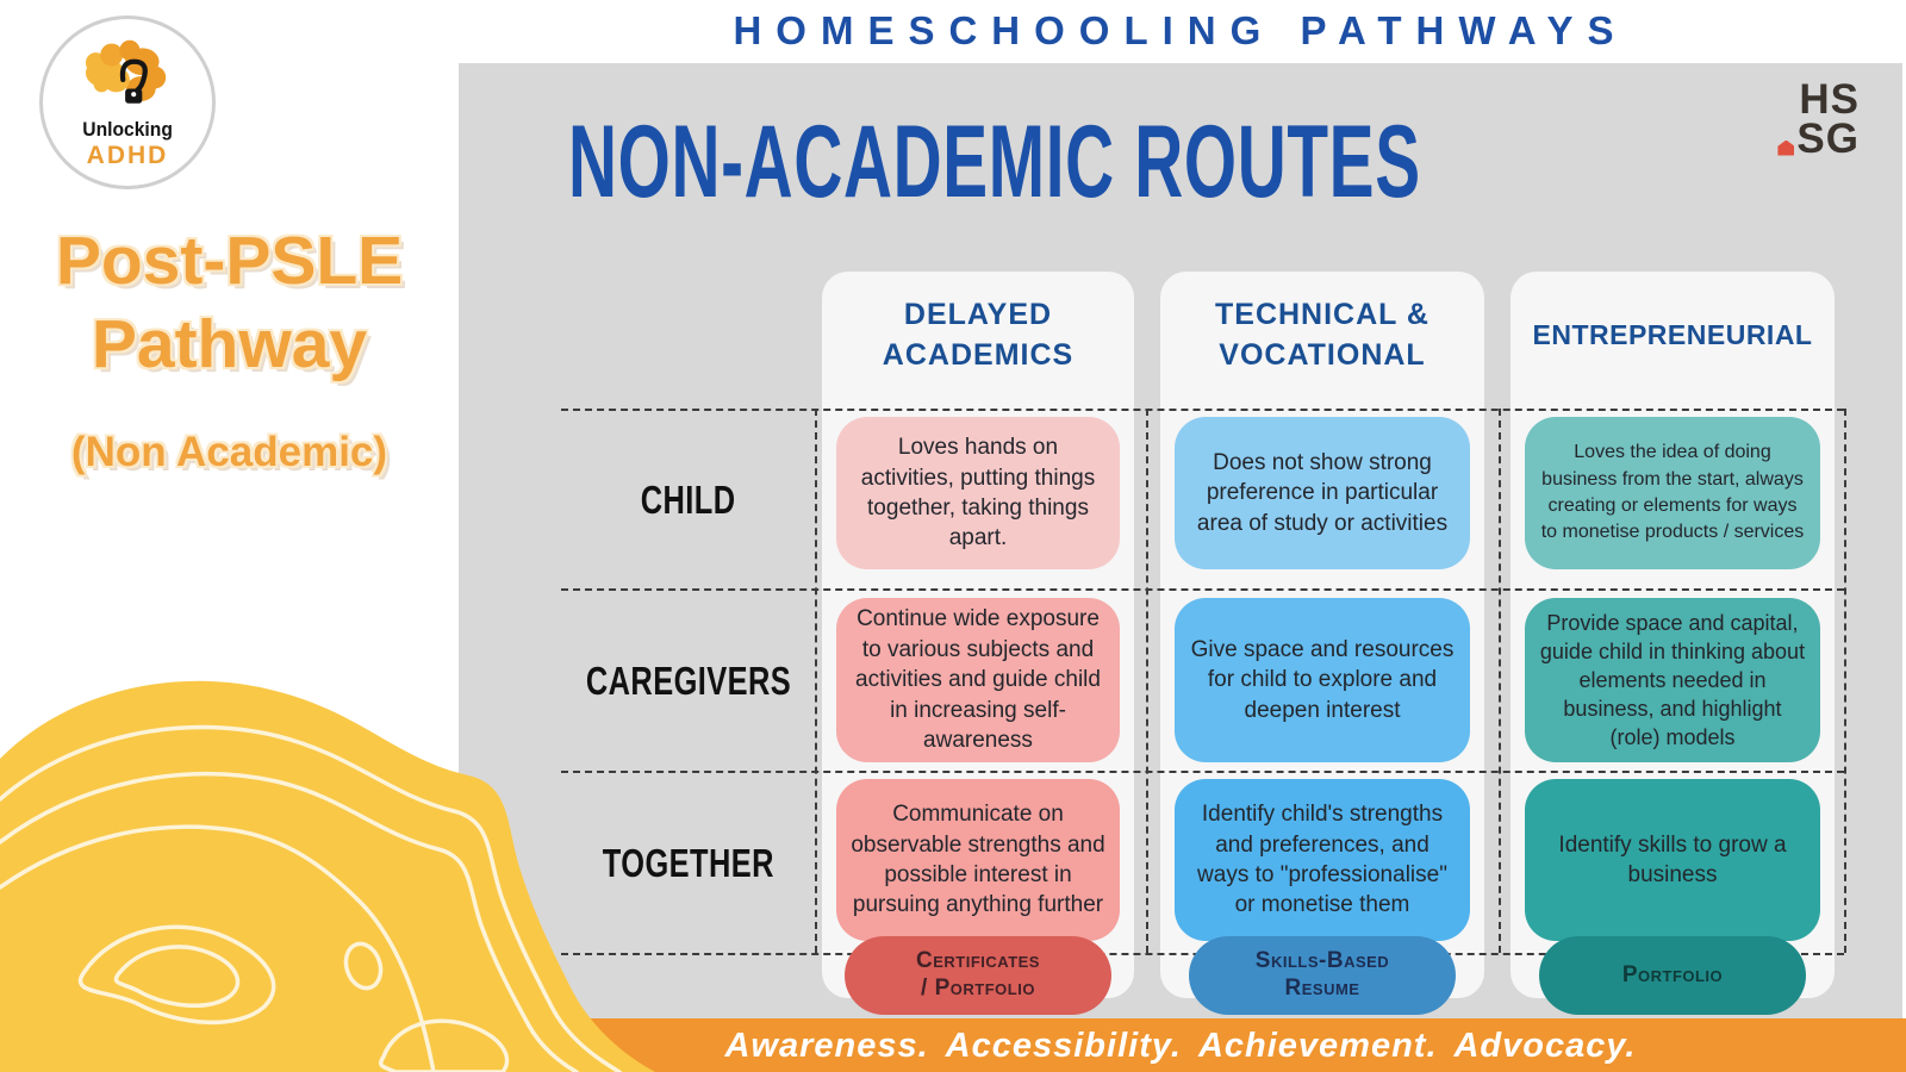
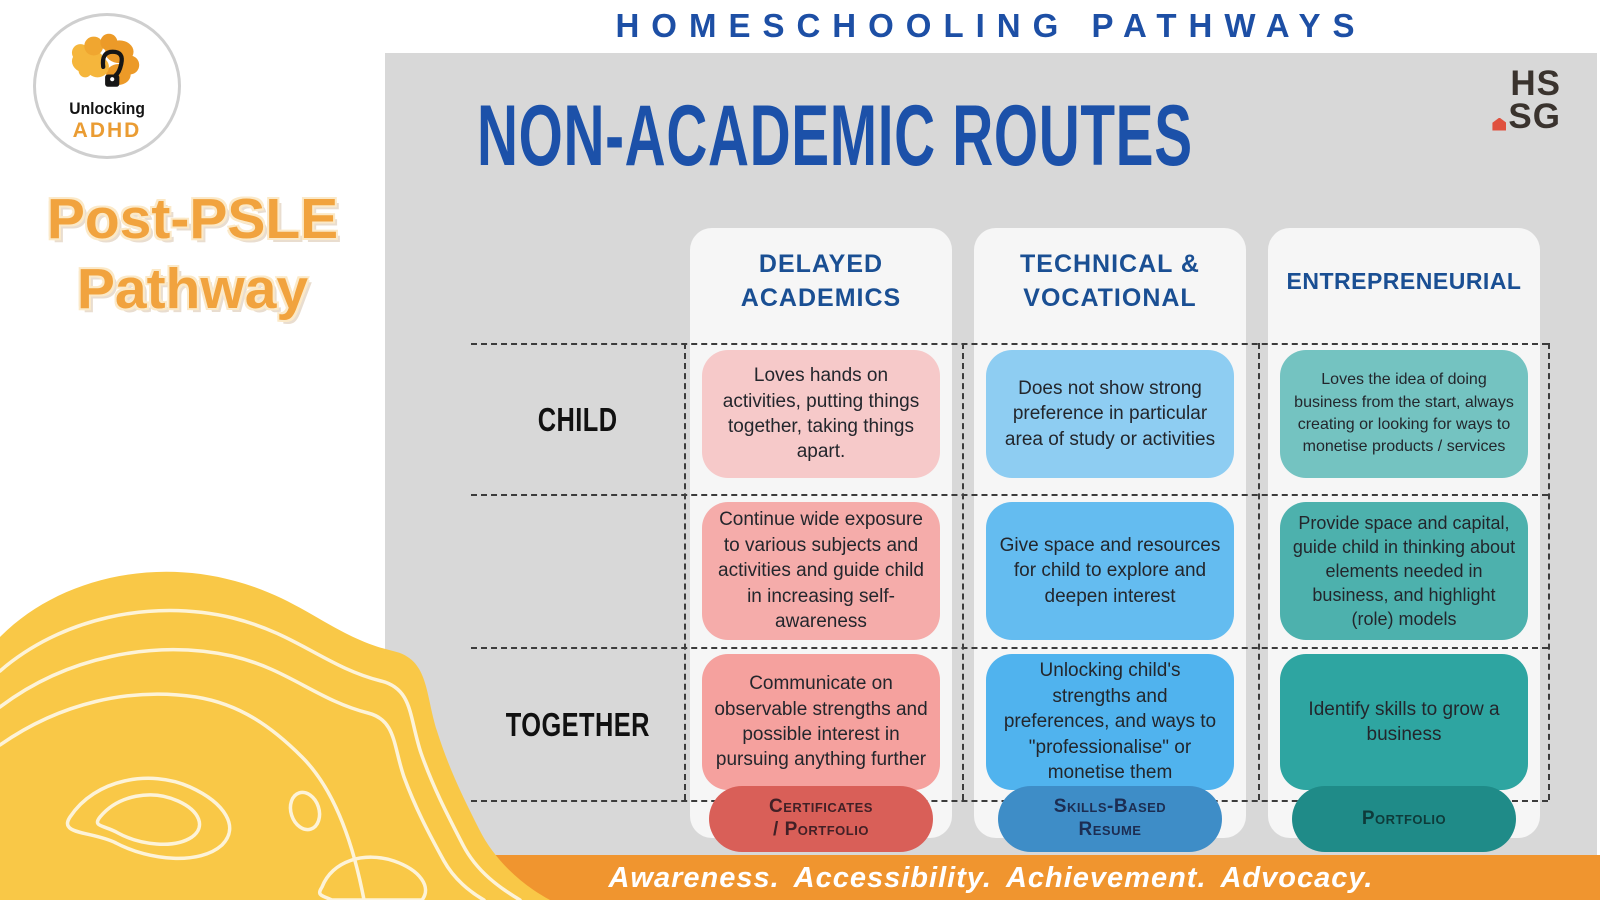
  HOMESCHOOLING PATHWAYS
  Unlocking
  ADHD
  Post-PSLE
  Pathway
- (Non Academic)
  NON-ACADEMIC ROUTES
  HS
  SG
  DELAYED
  ACADEMICS
  TECHNICAL &
  VOCATIONAL
  ENTREPRENEURIAL
  CHILD
- CAREGIVERS
  TOGETHER
  Loves hands on activities, putting things together, taking things apart.
  Continue wide exposure to various subjects and activities and guide child in increasing self-awareness
  Communicate on observable strengths and possible interest in pursuing anything further
  Does not show strong preference in particular area of study or activities
  Give space and resources for child to explore and deepen interest
- Identify child's strengths and preferences, and ways to "professionalise" or monetise them
+ Unlocking child's strengths and preferences, and ways to "professionalise" or monetise them
- Loves the idea of doing business from the start, always creating or elements for ways to monetise products / services
+ Loves the idea of doing business from the start, always creating or looking for ways to monetise products / services
  Provide space and capital, guide child in thinking about elements needed in business, and highlight (role) models
  Identify skills to grow a business
  Certificates
  / Portfolio
  Skills-Based
  Resume
  Portfolio
  Awareness. Accessibility. Achievement. Advocacy.
